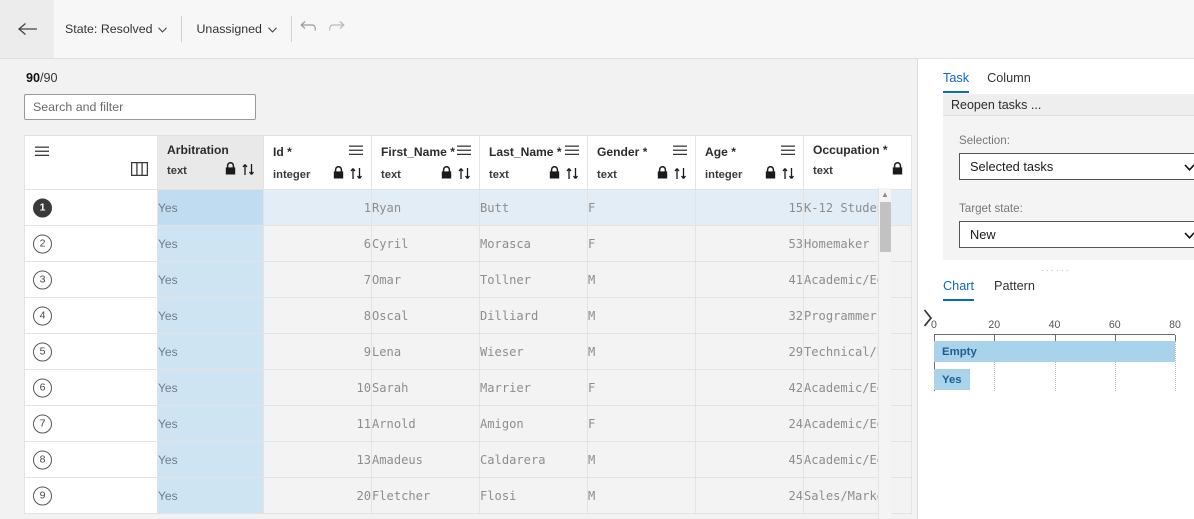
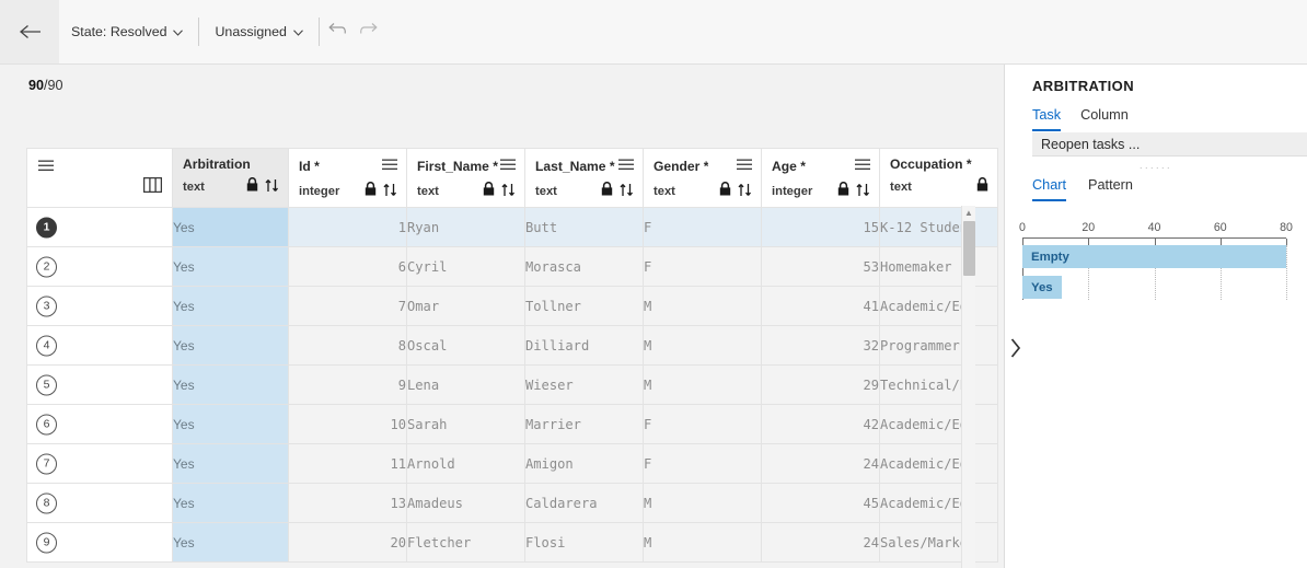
  State: Resolved
  Unassigned
  90/90
- Search and filter
  	Arbitration text	Id * integer	First_Name * text	Last_Name * text	Gender * text	Age * integer	Occupation * text
  1	Yes	1	Ryan	Butt	F	15	K-12 Stude
  2	Yes	6	Cyril	Morasca	F	53	Homemaker
  3	Yes	7	Omar	Tollner	M	41	Academic/E
  4	Yes	8	Oscal	Dilliard	M	32	Programmer
  5	Yes	9	Lena	Wieser	M	29	Technical/
  6	Yes	10	Sarah	Marrier	F	42	Academic/E
  7	Yes	11	Arnold	Amigon	F	24	Academic/E
  8	Yes	13	Amadeus	Caldarera	M	45	Academic/E
  9	Yes	20	Fletcher	Flosi	M	24	Sales/Mark
  ▲
+ ARBITRATION
  Task
  Column
  Reopen tasks ...
- Selection:
- Selected tasks
- Target state:
- New
  ......
  Chart
  Pattern
  0
  20
  40
  60
  80
  Empty
  Yes
